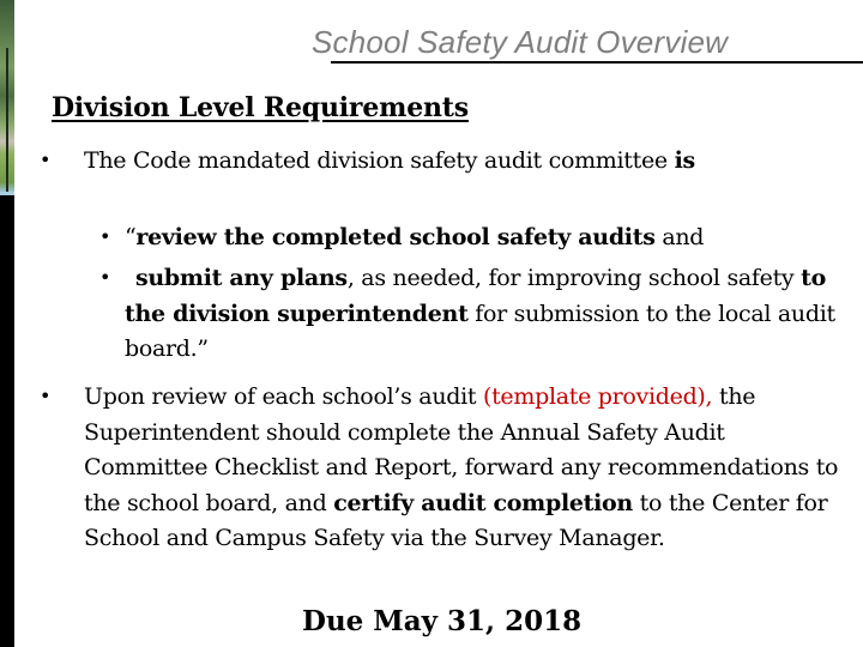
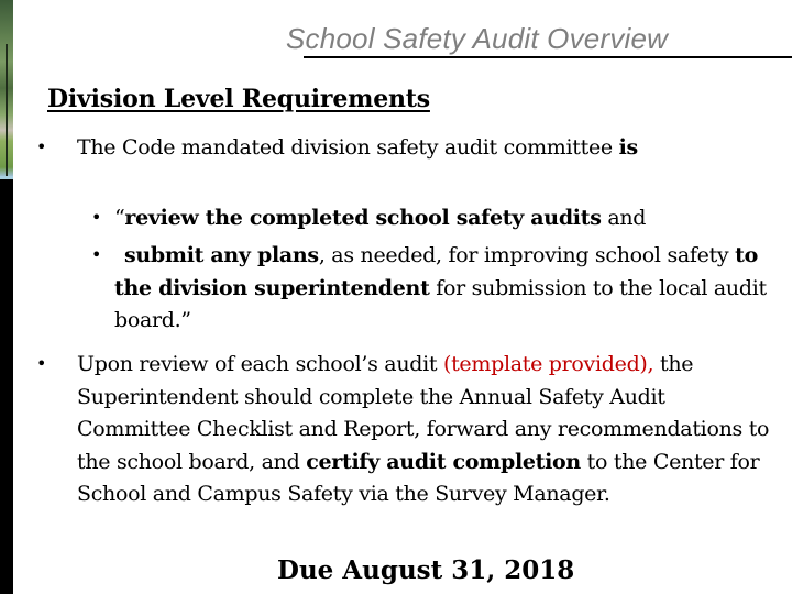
  School Safety Audit Overview
  Division Level Requirements
  •
  The Code mandated division safety audit committee is
  •
  “review the completed school safety audits and
  •
  submit any plans, as needed, for improving school safety to the division superintendent for submission to the local audit board.”
  •
  Upon review of each school’s audit (template provided), the Superintendent should complete the Annual Safety Audit Committee Checklist and Report, forward any recommendations to the school board, and certify audit completion to the Center for School and Campus Safety via the Survey Manager.
- Due May 31, 2018
+ Due August 31, 2018
